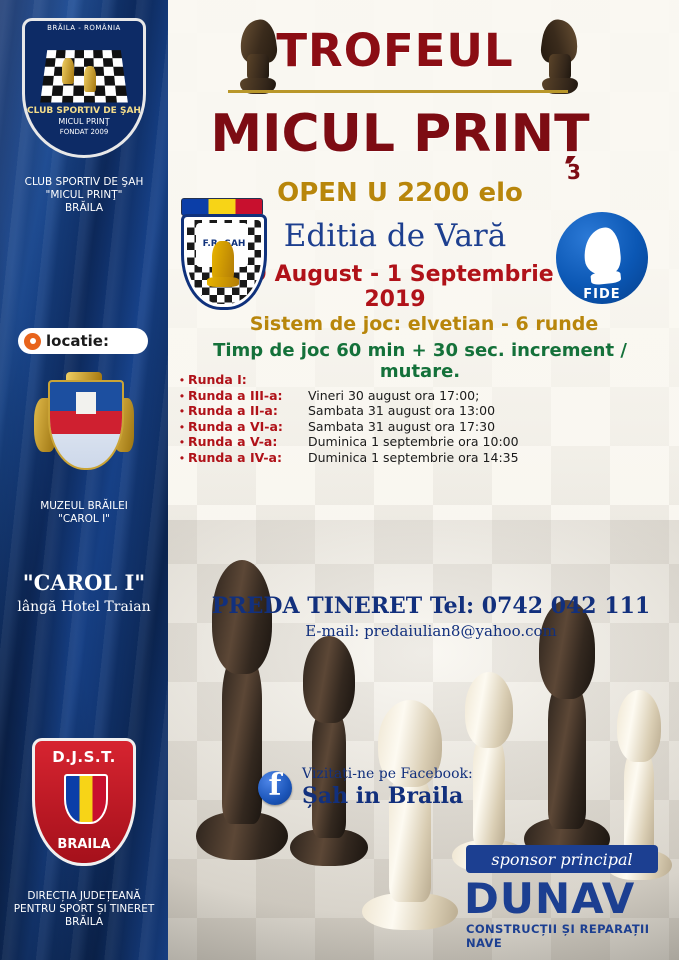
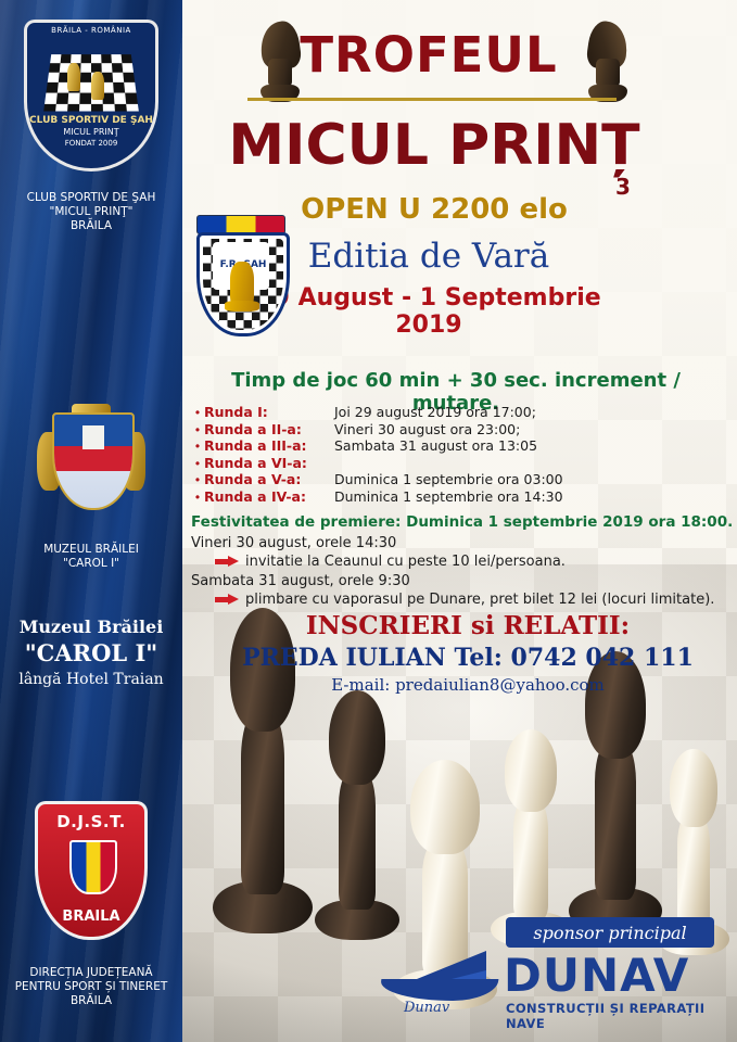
  TROFEUL
  MICUL PRINȚ
  3
  OPEN U 2200 elo
  Editia de Vară
  August - 1 Septembrie 2019
- FIDE
- Sistem de joc: elvetian - 6 runde
  Timp de joc 60 min + 30 sec. increment / mutare.
  •
  Runda I:
+ Joi 29 august 2019 ora 17:00;
  •
- Runda a III-a:
+ Runda a II-a:
- Vineri 30 august ora 17:00;
+ Vineri 30 august ora 23:00;
  •
- Runda a II-a:
+ Runda a III-a:
- Sambata 31 august ora 13:00
+ Sambata 31 august ora 13:05
  •
  Runda a VI-a:
- Sambata 31 august ora 17:30
  •
  Runda a V-a:
- Duminica 1 septembrie ora 10:00
+ Duminica 1 septembrie ora 03:00
  •
  Runda a IV-a:
- Duminica 1 septembrie ora 14:35
+ Duminica 1 septembrie ora 14:30
+ Festivitatea de premiere: Duminica 1 septembrie 2019 ora 18:00.
+ Vineri 30 august, orele 14:30
+ invitatie la Ceaunul cu peste 10 lei/persoana.
+ Sambata 31 august, orele 9:30
+ plimbare cu vaporasul pe Dunare, pret bilet 12 lei (locuri limitate).
+ INSCRIERI si RELATII:
- PREDA TINERET Tel: 0742 042 111
+ PREDA IULIAN Tel: 0742 042 111
  E-mail: predaiulian8@yahoo.com
- Vizitați-ne pe Facebook:
- Șah in Braila
  sponsor principal
+ Dunav
  DUNAV
  CONSTRUCȚII ȘI REPARAȚII NAVE
  BRĂILA - ROMÂNIA
  CLUB SPORTIV DE ŞAH
  MICUL PRINŢ
  FONDAT 2009
  CLUB SPORTIV DE ŞAH
  "MICUL PRINŢ"
  BRĂILA
- locatie:
  MUZEUL BRĂILEI
  "CAROL I"
+ Muzeul Brăilei
  "CAROL I"
  lângă Hotel Traian
  D.J.S.T.
  BRAILA
  DIRECȚIA JUDEȚEANĂ
  PENTRU SPORT ȘI TINERET
  BRĂILA
